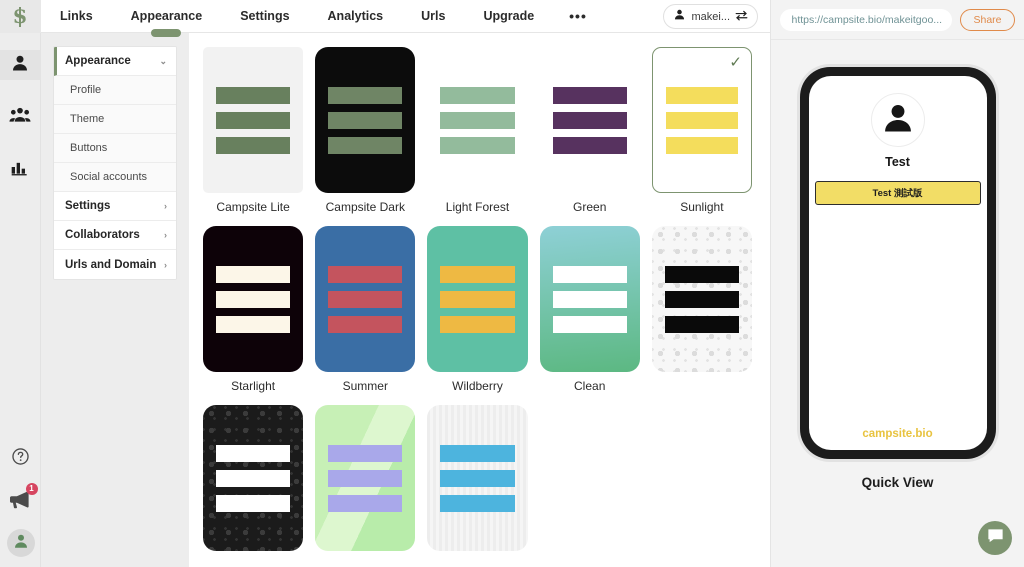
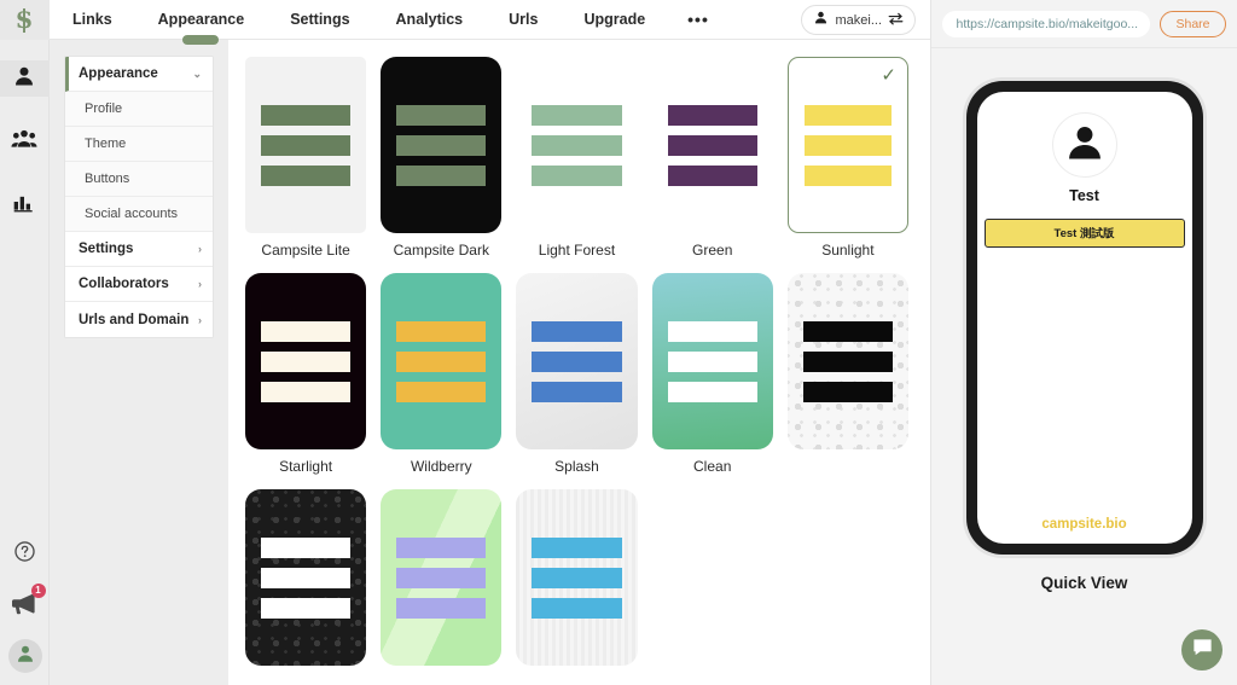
  1
  Links
  Appearance
  Settings
  Analytics
  Urls
  Upgrade
  •••
  makei...
  Appearance
  ⌄
  Profile
  Theme
  Buttons
  Social accounts
  Settings
  ›
  Collaborators
  ›
  Urls and Domain
  ›
  Campsite Lite
  Campsite Dark
  Light Forest
  Green
  ✓
  Sunlight
  Starlight
- Summer
  Wildberry
+ Splash
  Clean
  https://campsite.bio/makeitgoo...
  Share
  Test
  Test 測試版
  campsite.bio
  Quick View
